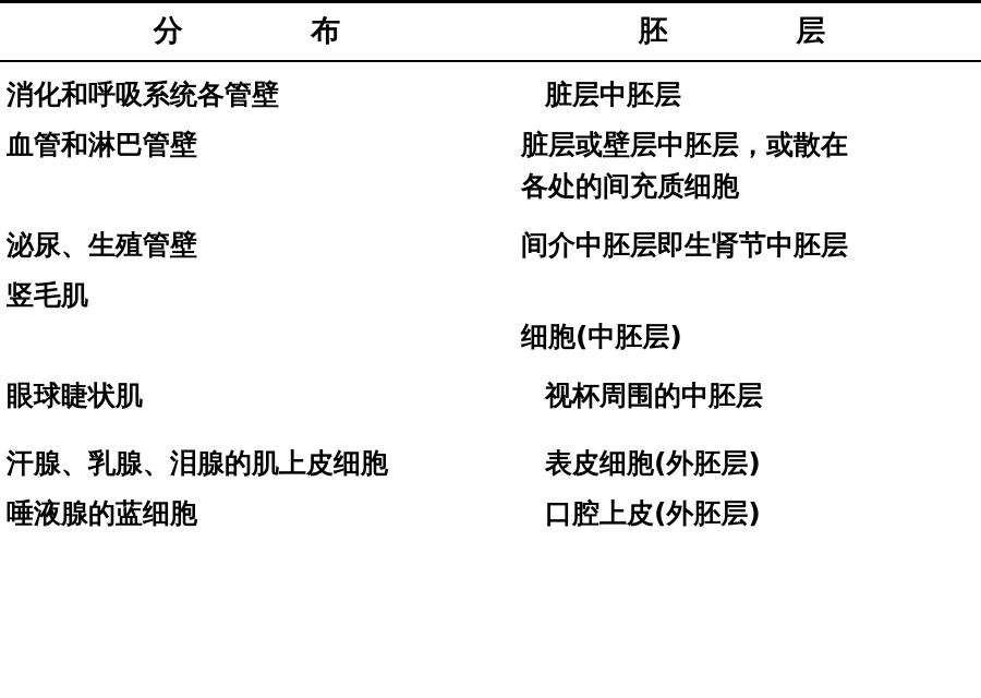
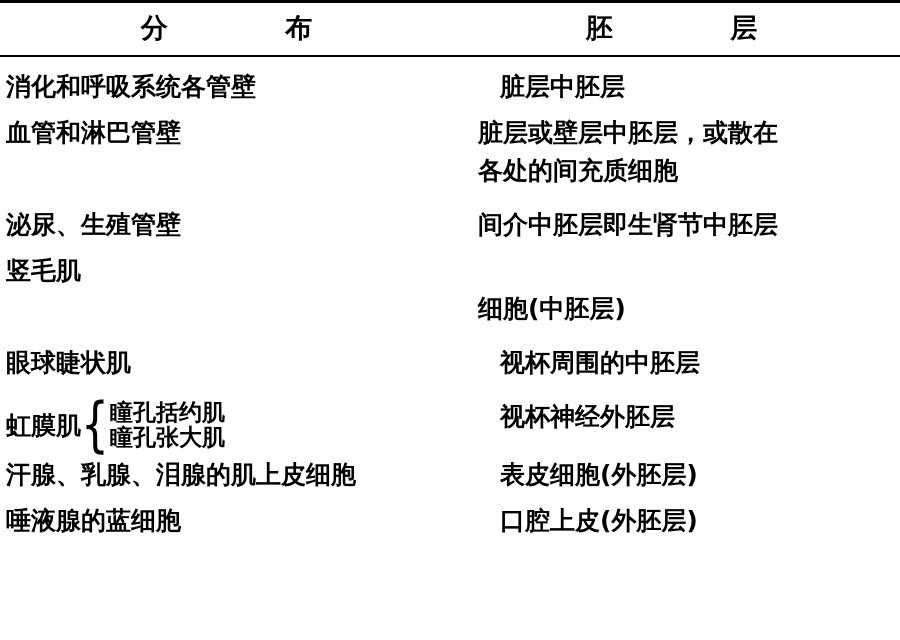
  分 布
  胚 层
  消化和呼吸系统各管壁
  脏层中胚层
  血管和淋巴管壁
  脏层或壁层中胚层，或散在
  各处的间充质细胞
  泌尿、生殖管壁
  间介中胚层即生肾节中胚层
  竖毛肌
  细胞(中胚层)
  眼球睫状肌
  视杯周围的中胚层
+ 虹膜肌
+ {
+ 瞳孔括约肌
+ 瞳孔张大肌
+ 视杯神经外胚层
  汗腺、乳腺、泪腺的肌上皮细胞
  表皮细胞(外胚层)
  唾液腺的蓝细胞
  口腔上皮(外胚层)
